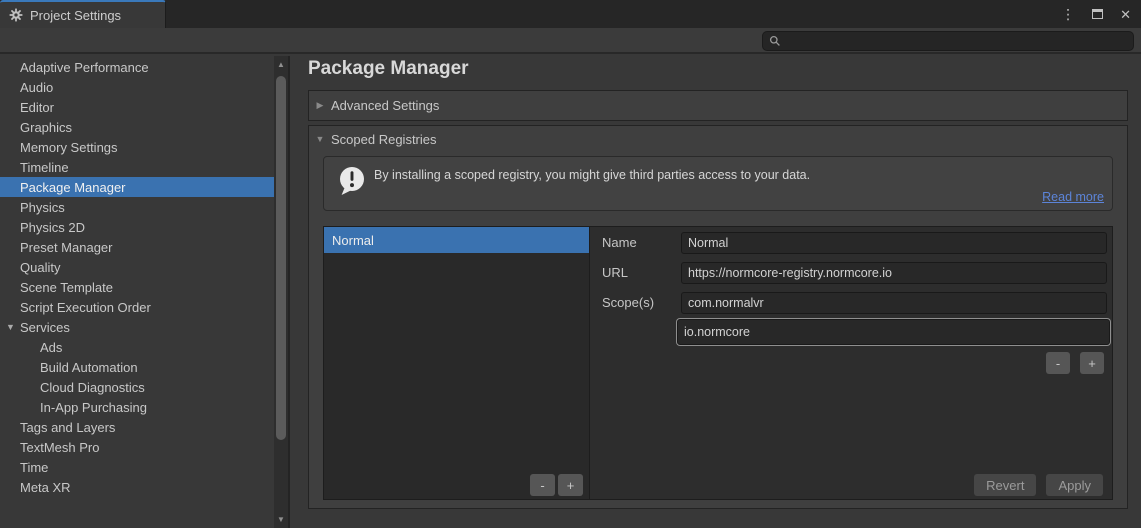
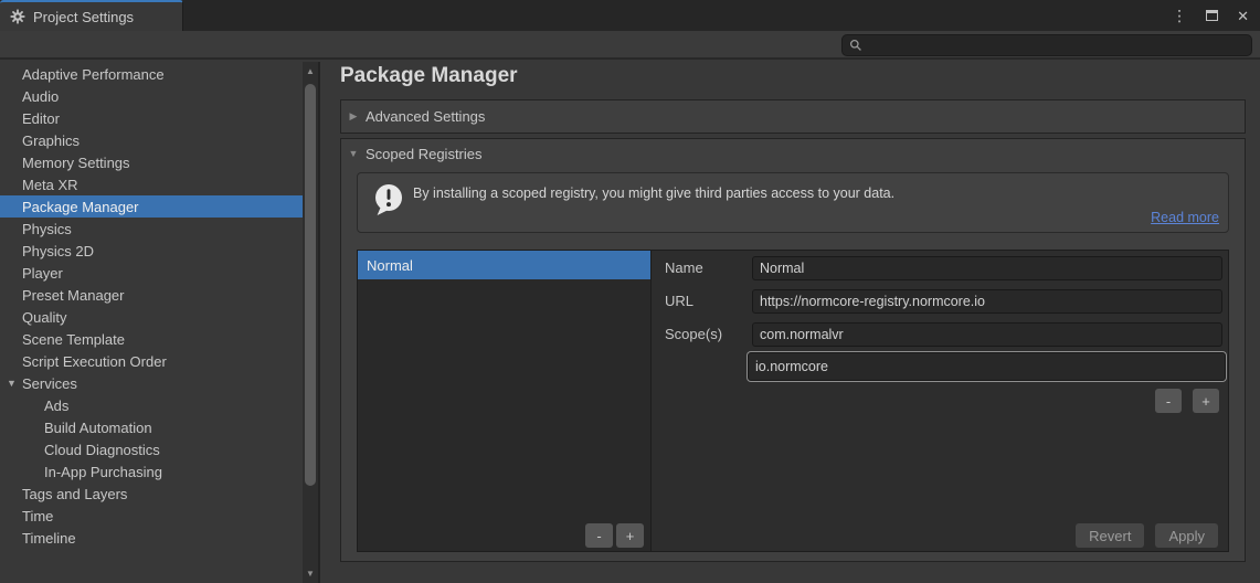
  Project Settings
  ⋮
  ✕
  Adaptive Performance
  Audio
  Editor
  Graphics
  Memory Settings
- Timeline
+ Meta XR
  Package Manager
  Physics
  Physics 2D
+ Player
  Preset Manager
  Quality
  Scene Template
  Script Execution Order
  ▼
  Services
  Ads
  Build Automation
  Cloud Diagnostics
  In-App Purchasing
  Tags and Layers
- TextMesh Pro
  Time
- Meta XR
+ Timeline
  ▲
  ▼
  Package Manager
  ▶
  Advanced Settings
  ▼
  Scoped Registries
  By installing a scoped registry, you might give third parties access to your data.
  Read more
  Normal
  -
  +
  Name
  Normal
  URL
  https://normcore-registry.normcore.io
  Scope(s)
  com.normalvr
  io.normcore
  -
  +
  Revert
  Apply
